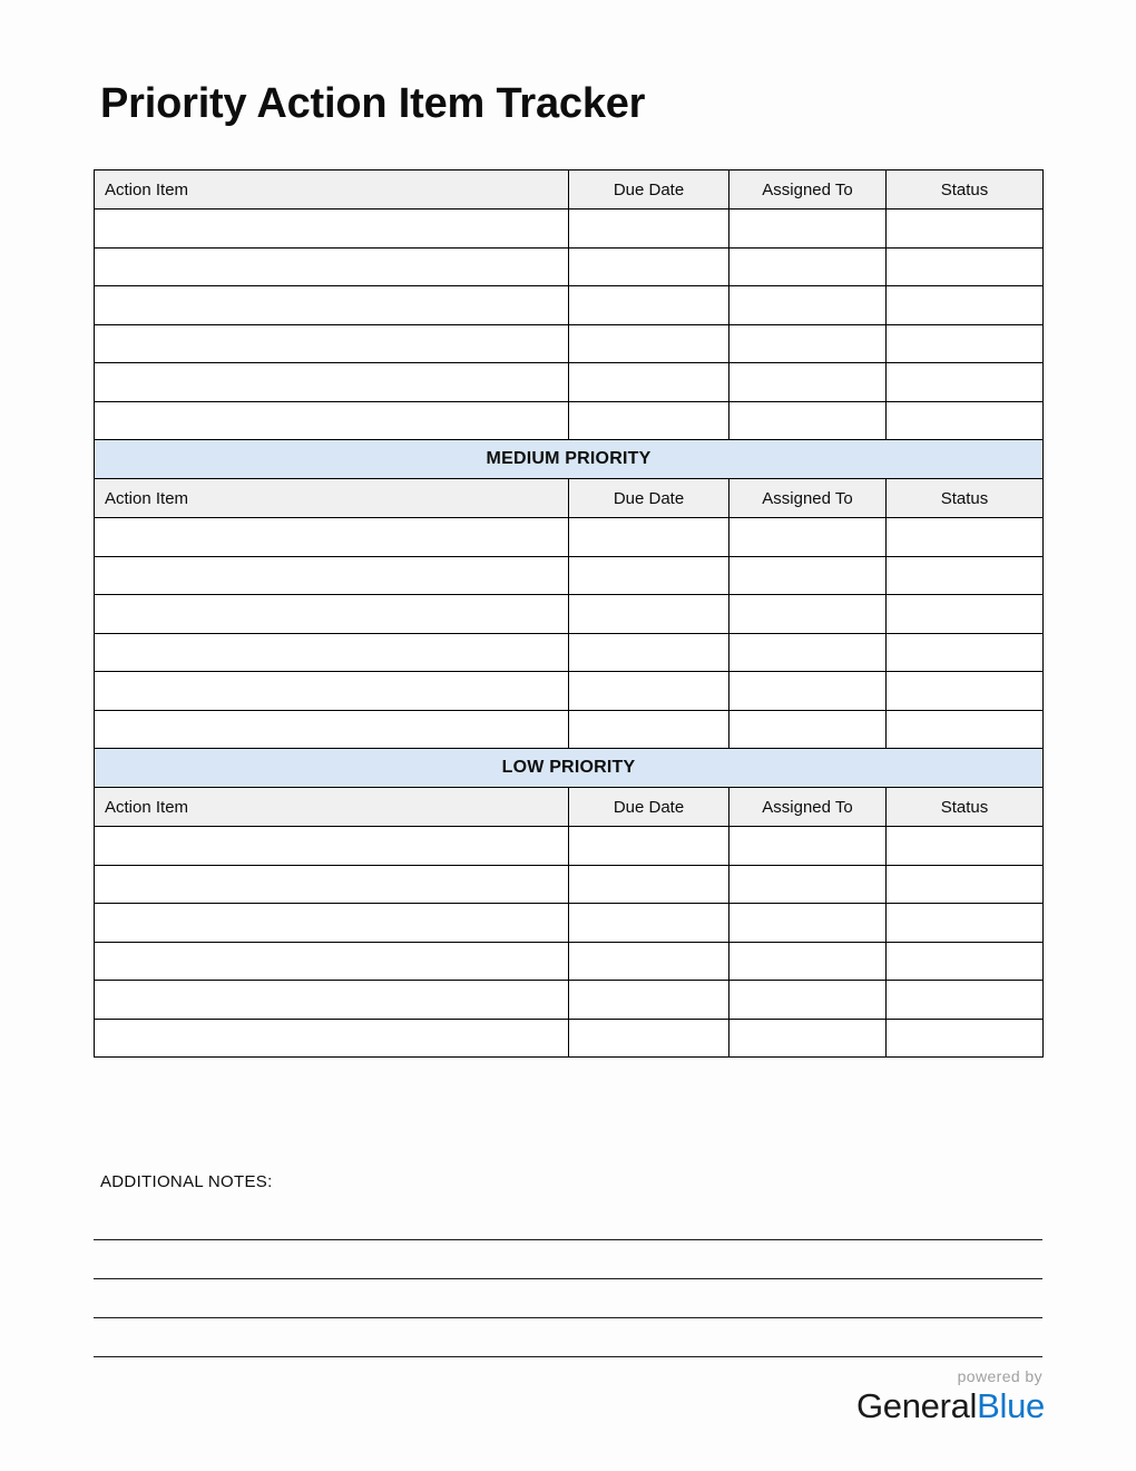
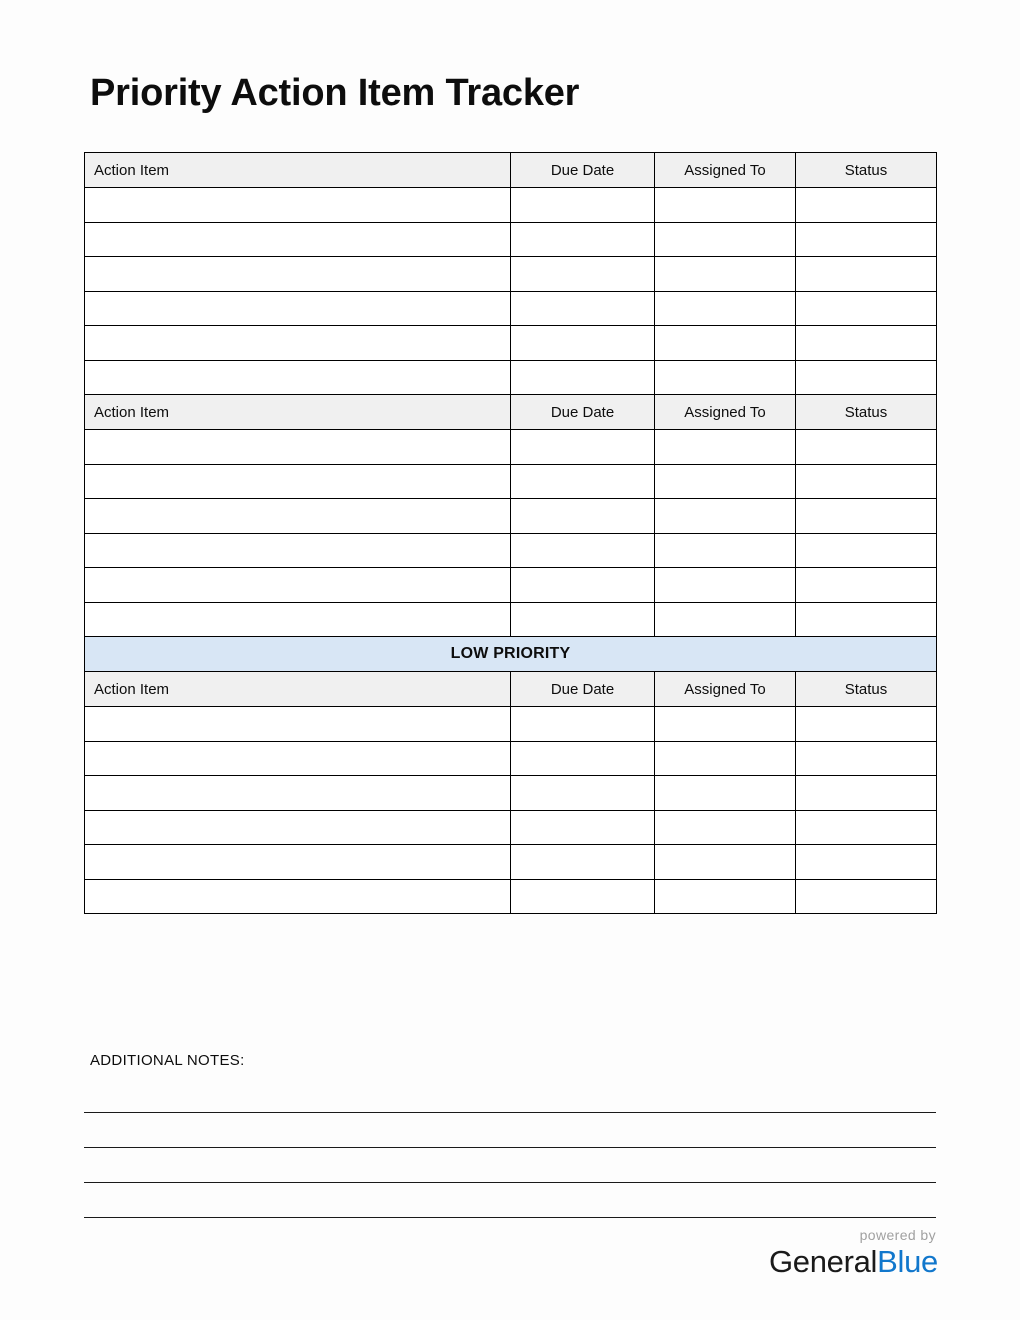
  Priority Action Item Tracker
  Action Item	Due Date	Assigned To	Status
- MEDIUM PRIORITY
  Action Item	Due Date	Assigned To	Status
  LOW PRIORITY
  Action Item	Due Date	Assigned To	Status
  ADDITIONAL NOTES:
  powered by
  GeneralBlue
